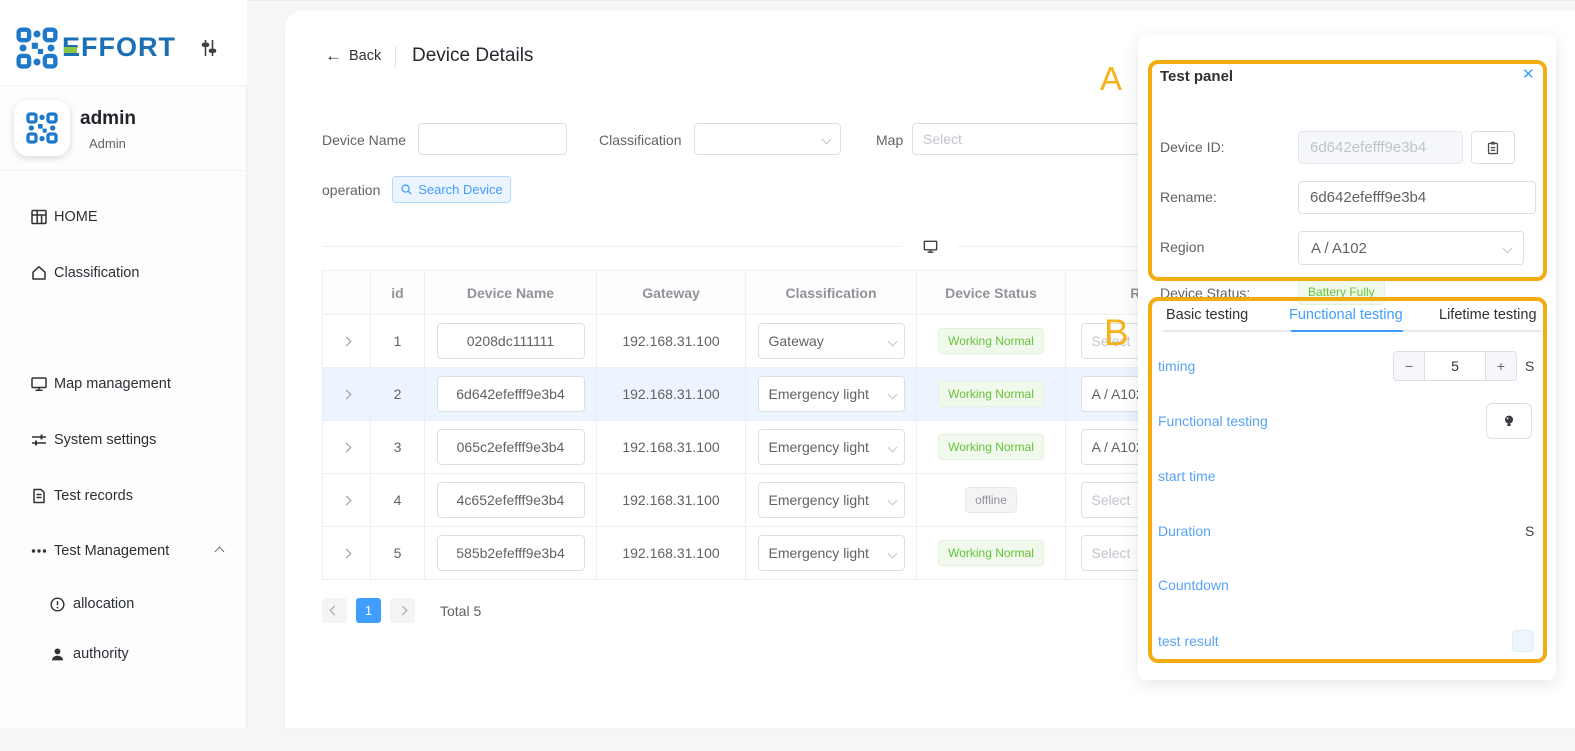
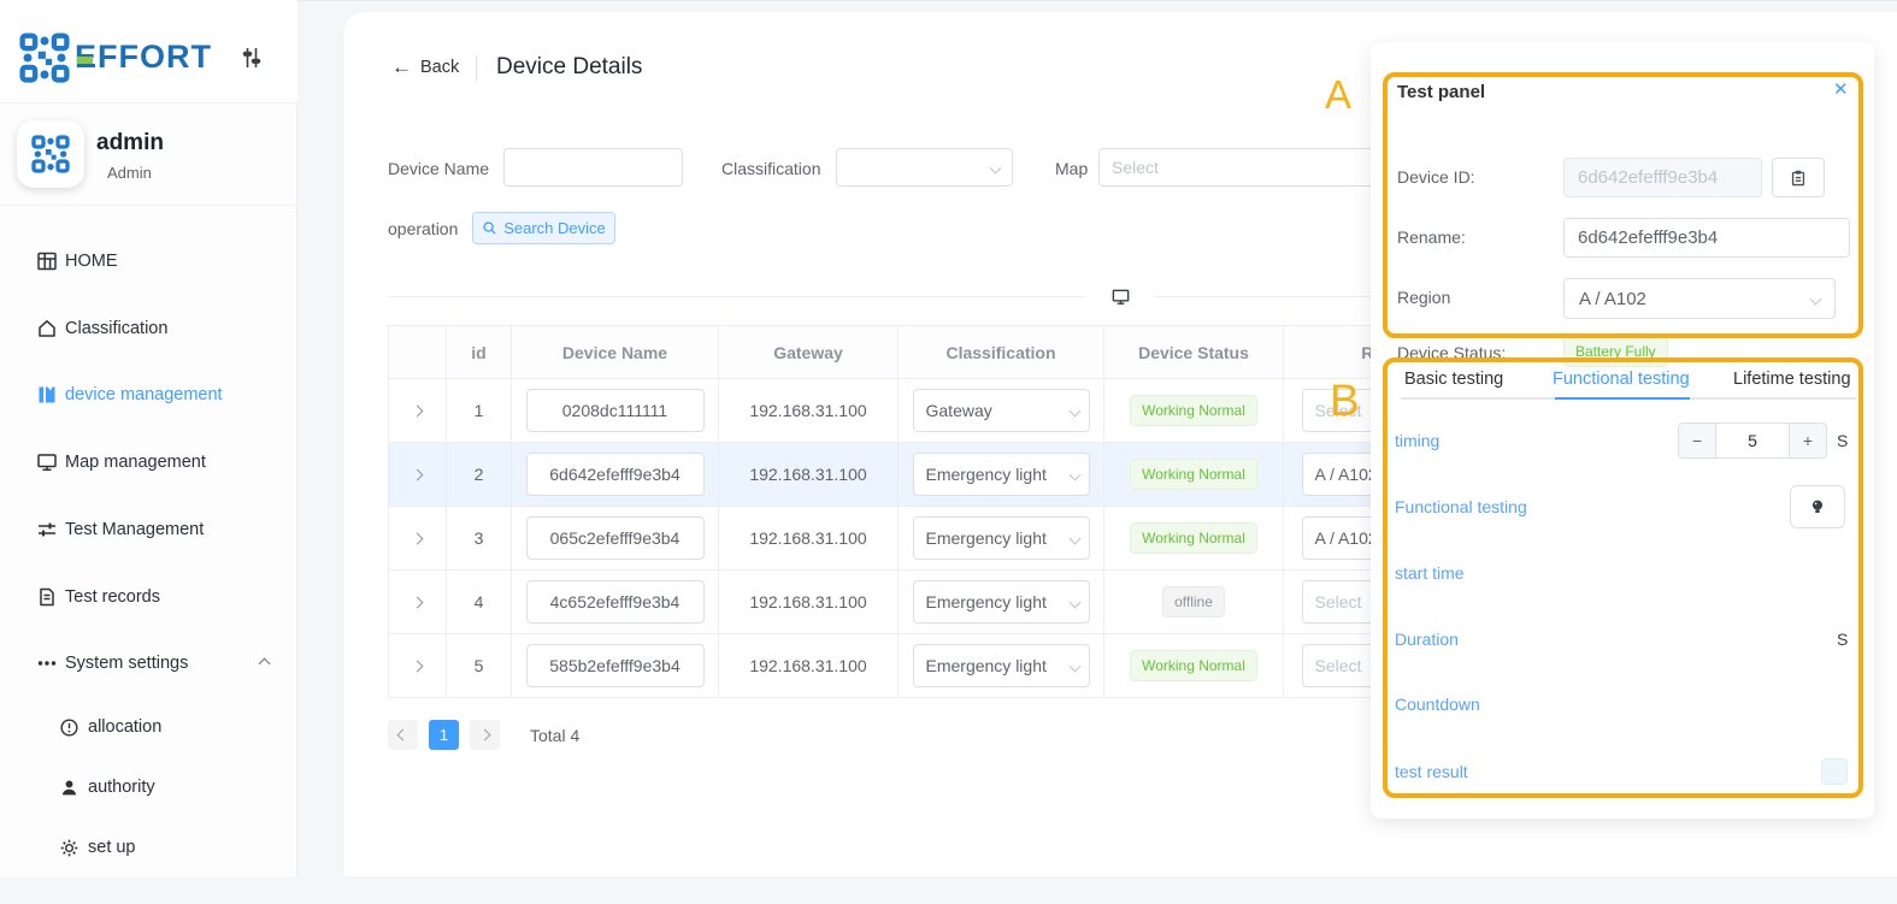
  FFORT
  admin
  Admin
  HOME
  Classification
+ device management
  Map management
- System settings
+ Test Management
  Test records
- Test Management
+ System settings
  allocation
  authority
+ set up
  ←
  Back
  Device Details
  Device Name
  Classification
  Map
  Select
  operation
  Search Device
  id
  Device Name
  Gateway
  Classification
  Device Status
  1
  0208dc111111
  192.168.31.100
  Gateway
  Working Normal
  Select
  2
  6d642efefff9e3b4
  192.168.31.100
  Emergency light
  Working Normal
  A / A10
  3
  065c2efefff9e3b4
  192.168.31.100
  Emergency light
  Working Normal
  A / A10
  4
  4c652efefff9e3b4
  192.168.31.100
  Emergency light
  offline
  Select
  5
  585b2efefff9e3b4
  192.168.31.100
  Emergency light
  Working Normal
  Select
  1
- Total 5
+ Total 4
  Test panel
  ✕
  Device ID:
  6d642efefff9e3b4
  Rename:
  6d642efefff9e3b4
  Region
  A / A102
  Device Status:
  Battery Fully
  Basic testing
  Functional testing
  Lifetime testing
  timing
  −
  5
  +
  S
  Functional testing
  start time
  Duration
  S
  Countdown
  test result
  A
  B
